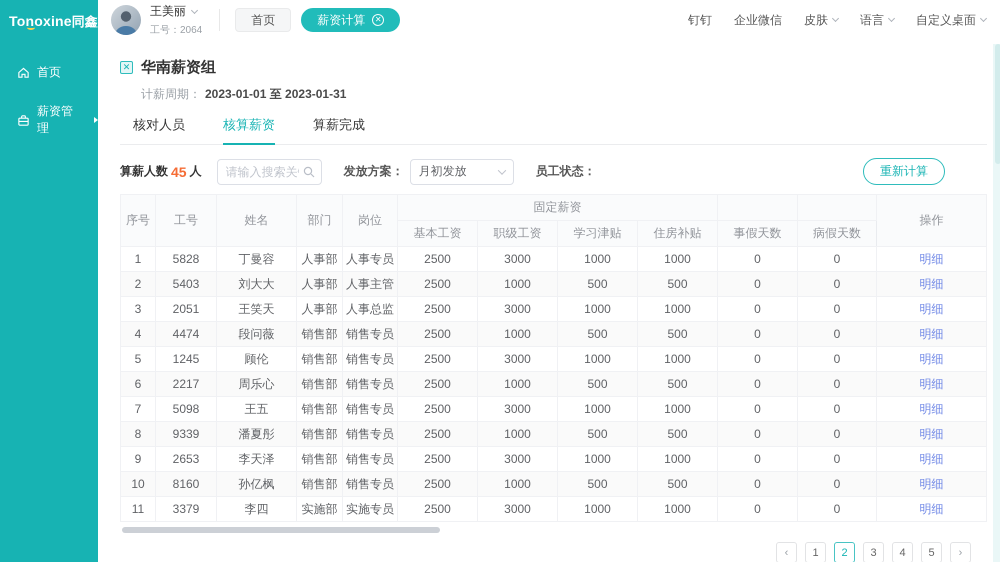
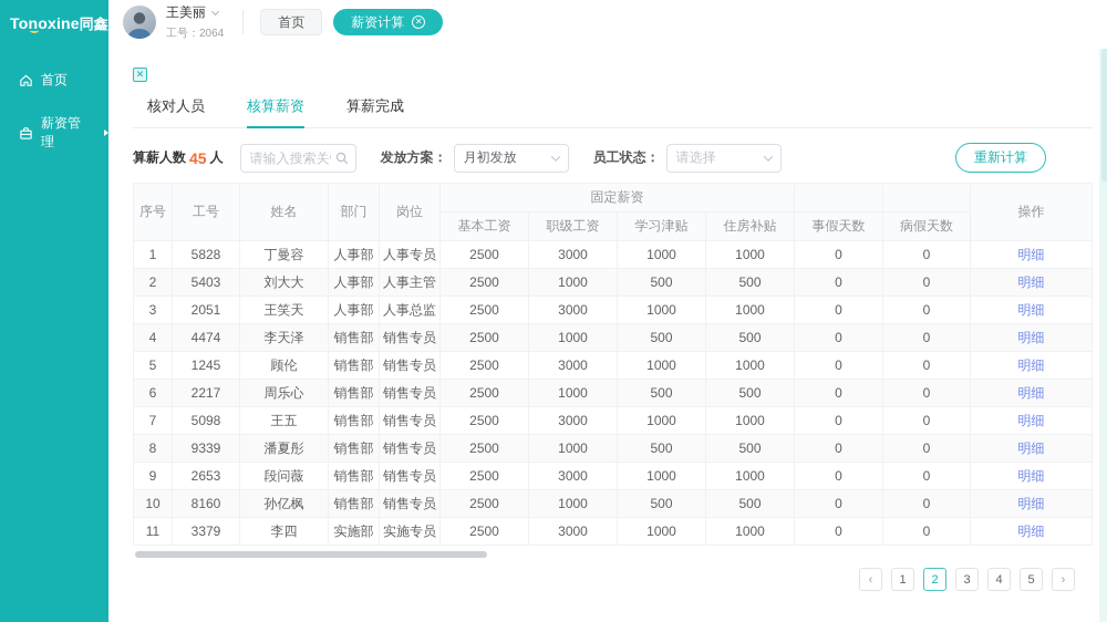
  Tonoxine同鑫
  首页
  薪资管理
  王美丽
  工号：2064
  首页
  薪资计算
  ✕
- 钉钉
- 企业微信
- 皮肤
- 语言
- 自定义桌面
  ✕
- 华南薪资组
- 计薪周期： 2023-01-01 至 2023-01-31
  核对人员
  核算薪资
  算薪完成
  算薪人数
  45
  人
  请输入搜索关
  发放方案：
  月初发放
  员工状态：
+ 请选择
  重新计算
  序号	工号	姓名	部门	岗位	固定薪资			操作
  基本工资	职级工资	学习津贴	住房补贴	事假天数	病假天数
  1	5828	丁曼容	人事部	人事专员	2500	3000	1000	1000	0	0	明细
  2	5403	刘大大	人事部	人事主管	2500	1000	500	500	0	0	明细
  3	2051	王笑天	人事部	人事总监	2500	3000	1000	1000	0	0	明细
- 4	4474	段问薇	销售部	销售专员	2500	1000	500	500	0	0	明细
+ 4	4474	李天泽	销售部	销售专员	2500	1000	500	500	0	0	明细
  5	1245	顾伦	销售部	销售专员	2500	3000	1000	1000	0	0	明细
  6	2217	周乐心	销售部	销售专员	2500	1000	500	500	0	0	明细
  7	5098	王五	销售部	销售专员	2500	3000	1000	1000	0	0	明细
  8	9339	潘夏彤	销售部	销售专员	2500	1000	500	500	0	0	明细
- 9	2653	李天泽	销售部	销售专员	2500	3000	1000	1000	0	0	明细
+ 9	2653	段问薇	销售部	销售专员	2500	3000	1000	1000	0	0	明细
  10	8160	孙亿枫	销售部	销售专员	2500	1000	500	500	0	0	明细
  11	3379	李四	实施部	实施专员	2500	3000	1000	1000	0	0	明细
  1
  2
  3
  4
  5
